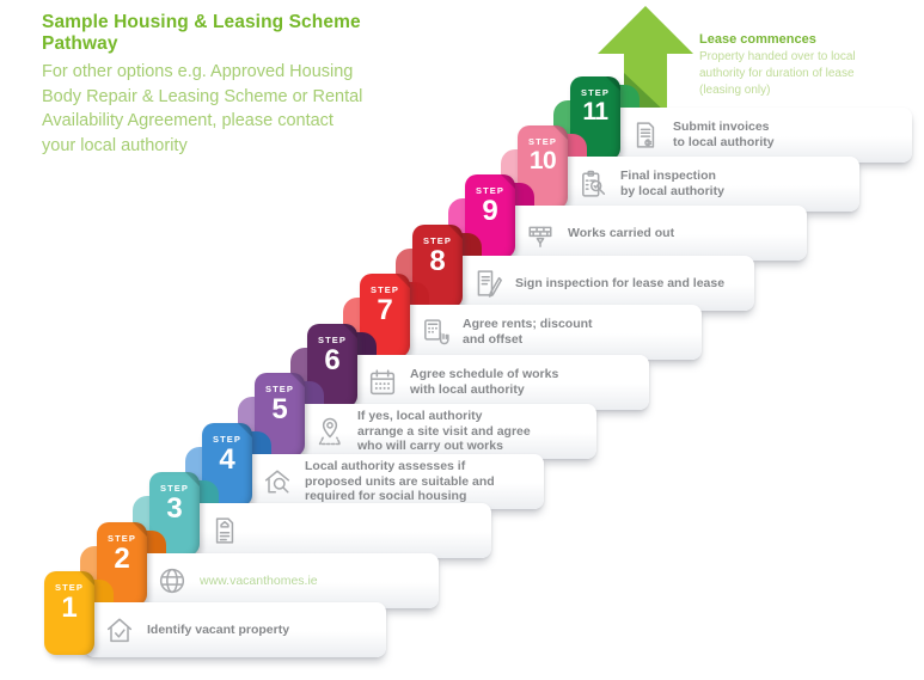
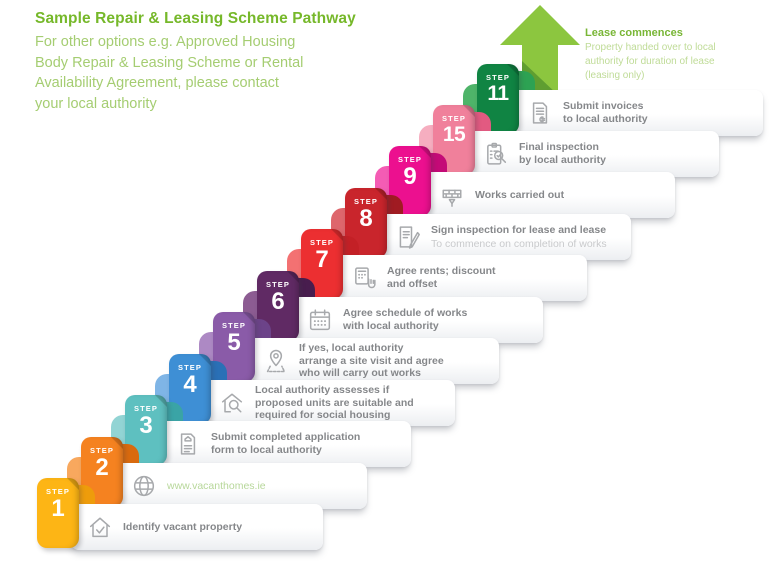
- Sample Housing & Leasing Scheme Pathway
+ Sample Repair & Leasing Scheme Pathway
  For other options e.g. Approved Housing
  Body Repair & Leasing Scheme or Rental
  Availability Agreement, please contact
  your local authority
  Lease commences
  Property handed over to local
  authority for duration of lease
  (leasing only)
  Submit invoices
  to local authority
  STEP
  11
  Final inspection
  by local authority
  STEP
- 10
+ 15
  Works carried out
  STEP
  9
  Sign inspection for lease and lease
+ To commence on completion of works
  STEP
  8
  Agree rents; discount
  and offset
  STEP
  7
  Agree schedule of works
  with local authority
  STEP
  6
  If yes, local authority
  arrange a site visit and agree
  who will carry out works
  STEP
  5
  Local authority assesses if
  proposed units are suitable and
  required for social housing
  STEP
  4
+ Submit completed application
+ form to local authority
  STEP
  3
  www.vacanthomes.ie
  STEP
  2
  Identify vacant property
  STEP
  1
